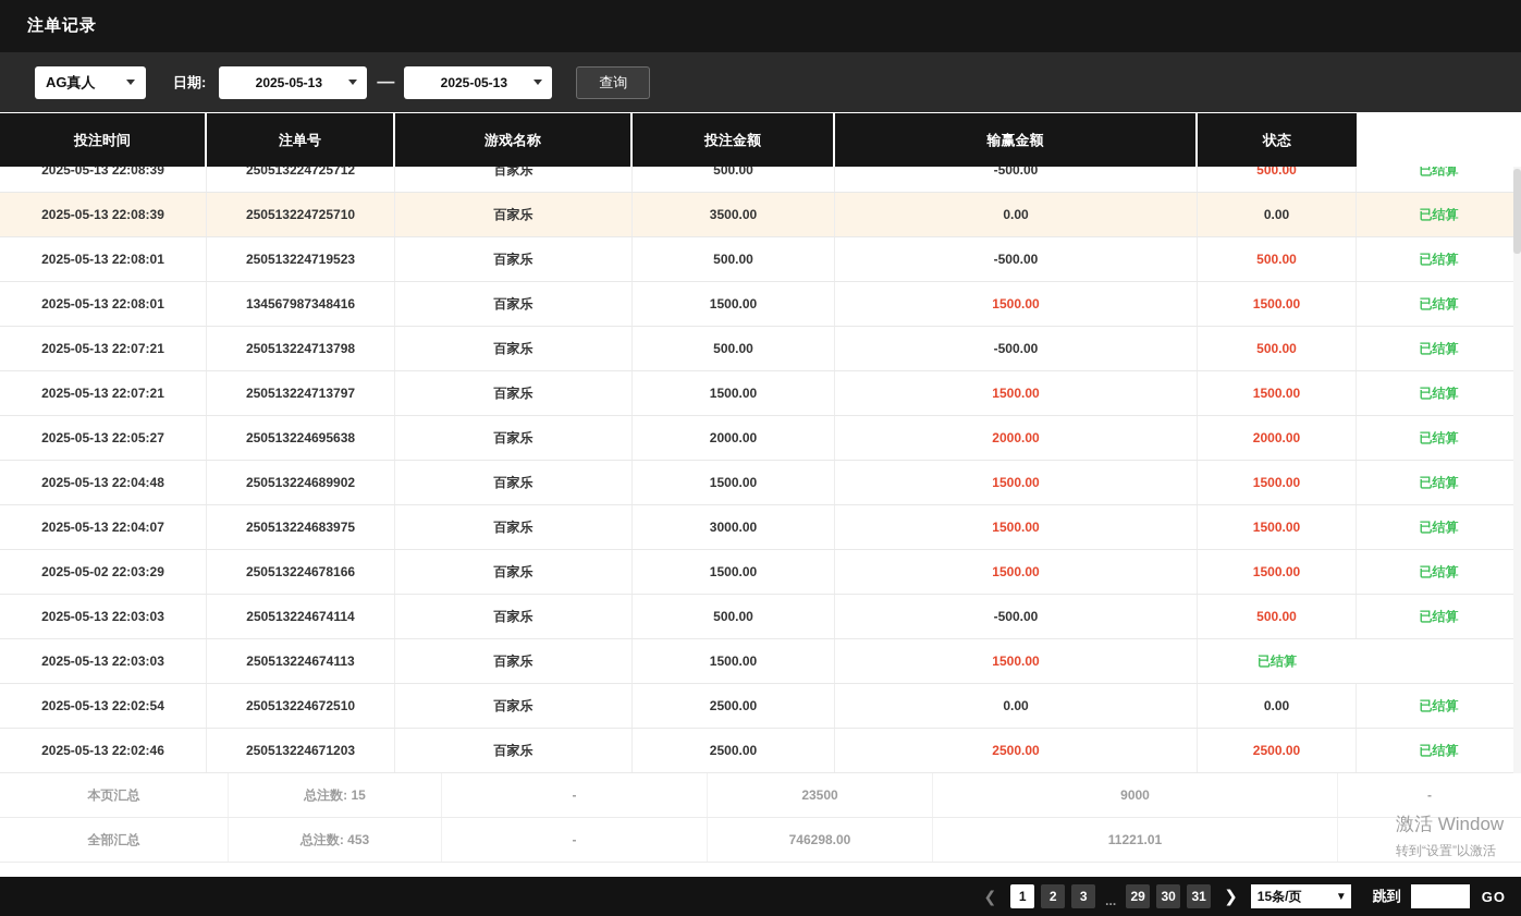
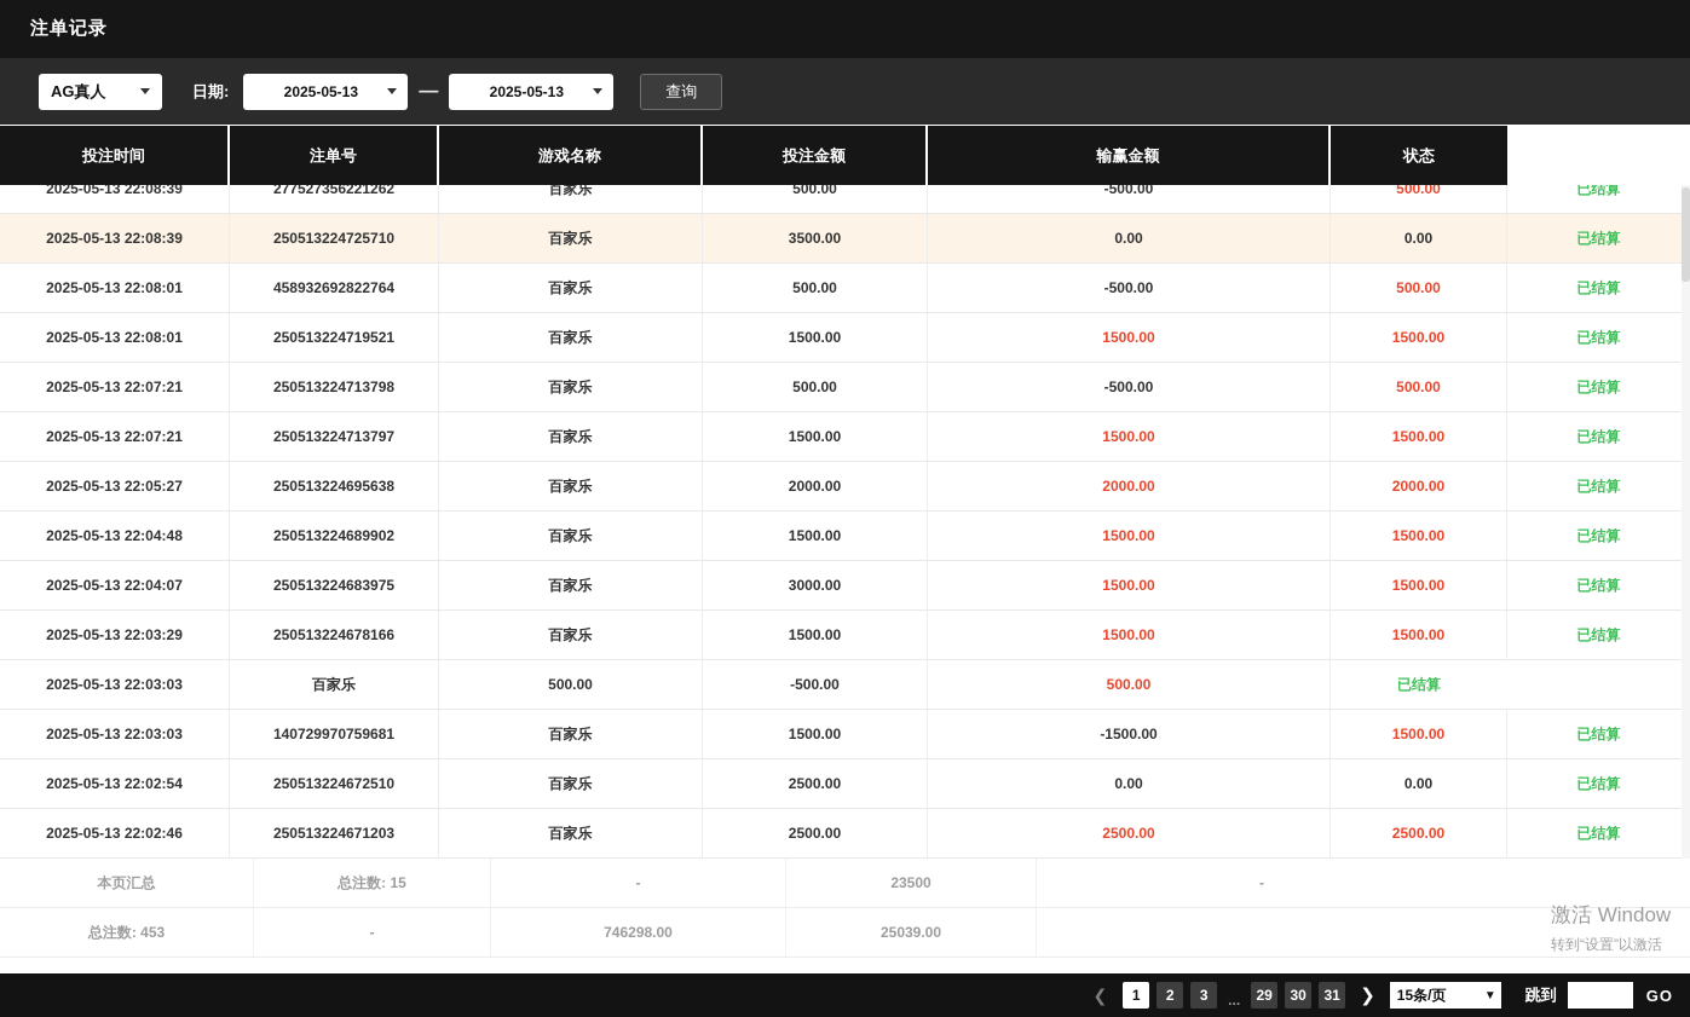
  注单记录
  AG真人
  日期:
  2025-05-13
  —
  2025-05-13
  查询
  投注时间
  注单号
  游戏名称
  投注金额
  输赢金额
  状态
  2025-05-13 22:08:39
- 250513224725712
+ 277527356221262
  百家乐
  500.00
  -500.00
  500.00
  已结算
  2025-05-13 22:08:39
  250513224725710
  百家乐
  3500.00
  0.00
  0.00
  已结算
  2025-05-13 22:08:01
- 250513224719523
+ 458932692822764
  百家乐
  500.00
  -500.00
  500.00
  已结算
  2025-05-13 22:08:01
- 134567987348416
+ 250513224719521
  百家乐
  1500.00
  1500.00
  1500.00
  已结算
  2025-05-13 22:07:21
  250513224713798
  百家乐
  500.00
  -500.00
  500.00
  已结算
  2025-05-13 22:07:21
  250513224713797
  百家乐
  1500.00
  1500.00
  1500.00
  已结算
  2025-05-13 22:05:27
  250513224695638
  百家乐
  2000.00
  2000.00
  2000.00
  已结算
  2025-05-13 22:04:48
  250513224689902
  百家乐
  1500.00
  1500.00
  1500.00
  已结算
  2025-05-13 22:04:07
  250513224683975
  百家乐
  3000.00
  1500.00
  1500.00
  已结算
- 2025-05-02 22:03:29
+ 2025-05-13 22:03:29
  250513224678166
  百家乐
  1500.00
  1500.00
  1500.00
  已结算
  2025-05-13 22:03:03
- 250513224674114
  百家乐
  500.00
  -500.00
  500.00
  已结算
  2025-05-13 22:03:03
- 250513224674113
+ 140729970759681
  百家乐
  1500.00
+ -1500.00
  1500.00
  已结算
  2025-05-13 22:02:54
  250513224672510
  百家乐
  2500.00
  0.00
  0.00
  已结算
  2025-05-13 22:02:46
  250513224671203
  百家乐
  2500.00
  2500.00
  2500.00
  已结算
  本页汇总
  总注数: 15
  -
  23500
- 9000
  -
- 全部汇总
  总注数: 453
  -
  746298.00
- 11221.01
+ 25039.00
  激活 Window
  转到“设置”以激活
  ❮
  1
  2
  3
  ...
  29
  30
  31
  ❯
  15条/页
  ▼
  跳到
  GO
